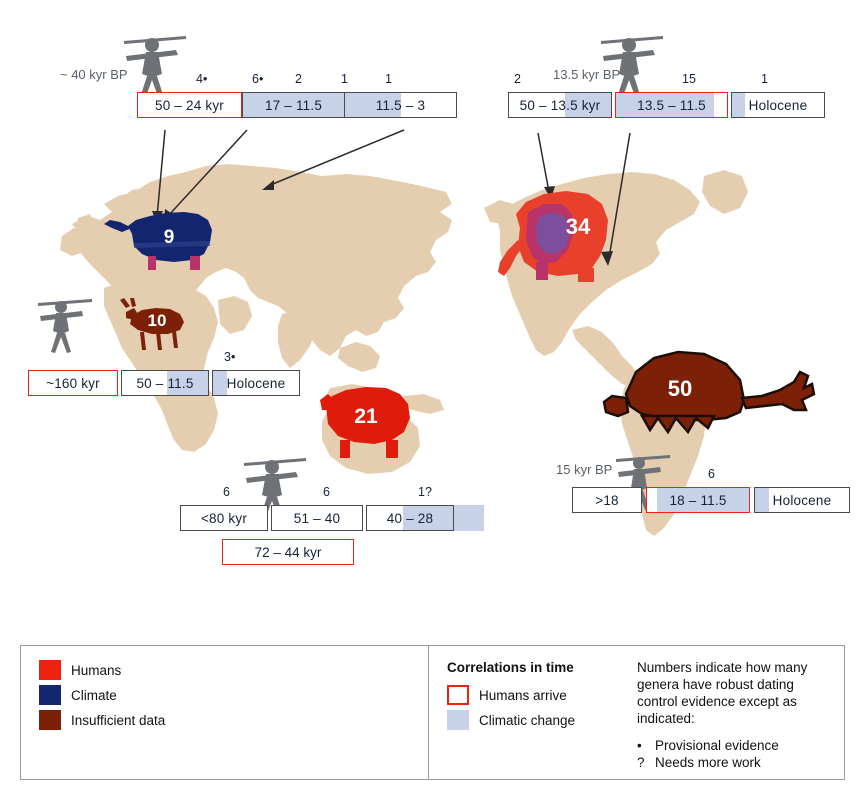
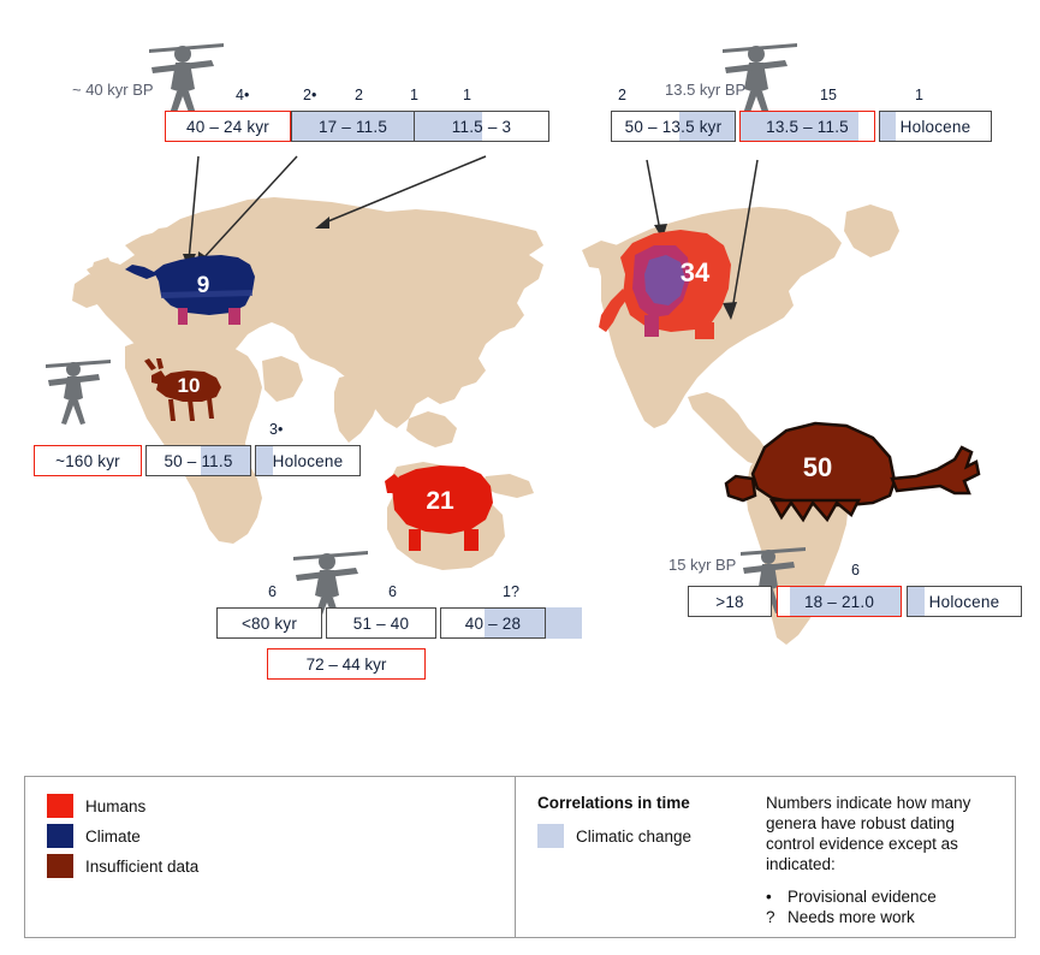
  9
  10
  21
  34
  50
  ~ 40 kyr BP
  4•
- 6•
+ 2•
  2
  1
  1
- 50 – 24 kyr
+ 40 – 24 kyr
  17 – 11.5
  11.5 – 3
  13.5 kyr BP
  2
  15
  1
  50 – 13.5 kyr
  13.5 – 11.5
  Holocene
  3•
  ~160 kyr
  50 – 11.5
  Holocene
  6
  6
  1?
  <80 kyr
  51 – 40
  40 – 28
  72 – 44 kyr
  15 kyr BP
  6
  >18
- 18 – 11.5
+ 18 – 21.0
  Holocene
  Humans
  Climate
  Insufficient data
  Correlations in time
- Humans arrive
  Climatic change
  Numbers indicate how many genera have robust dating control evidence except as indicated:
  •
  Provisional evidence
  ?
  Needs more work
